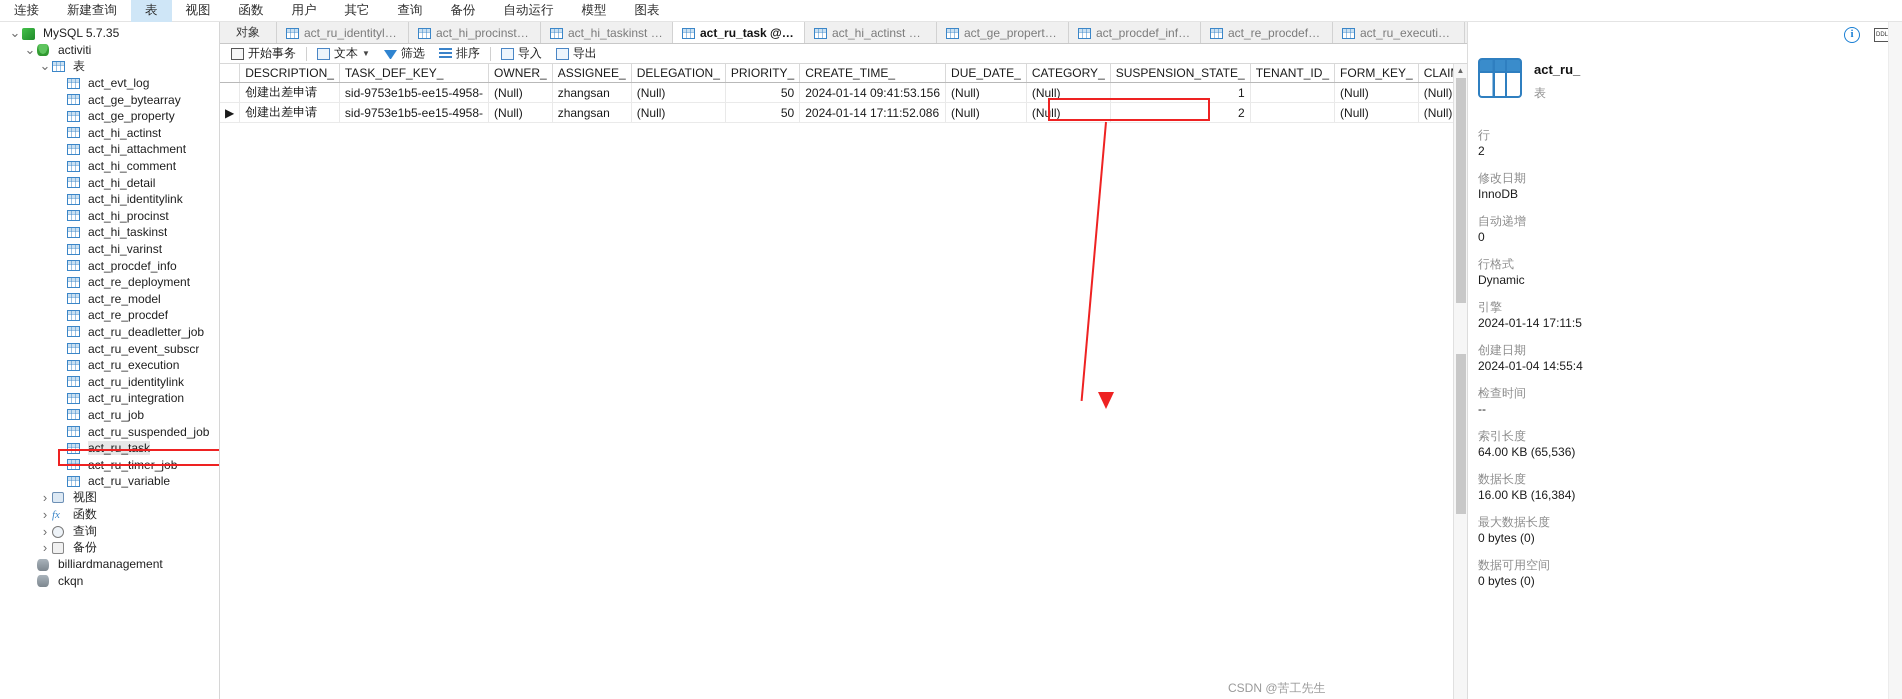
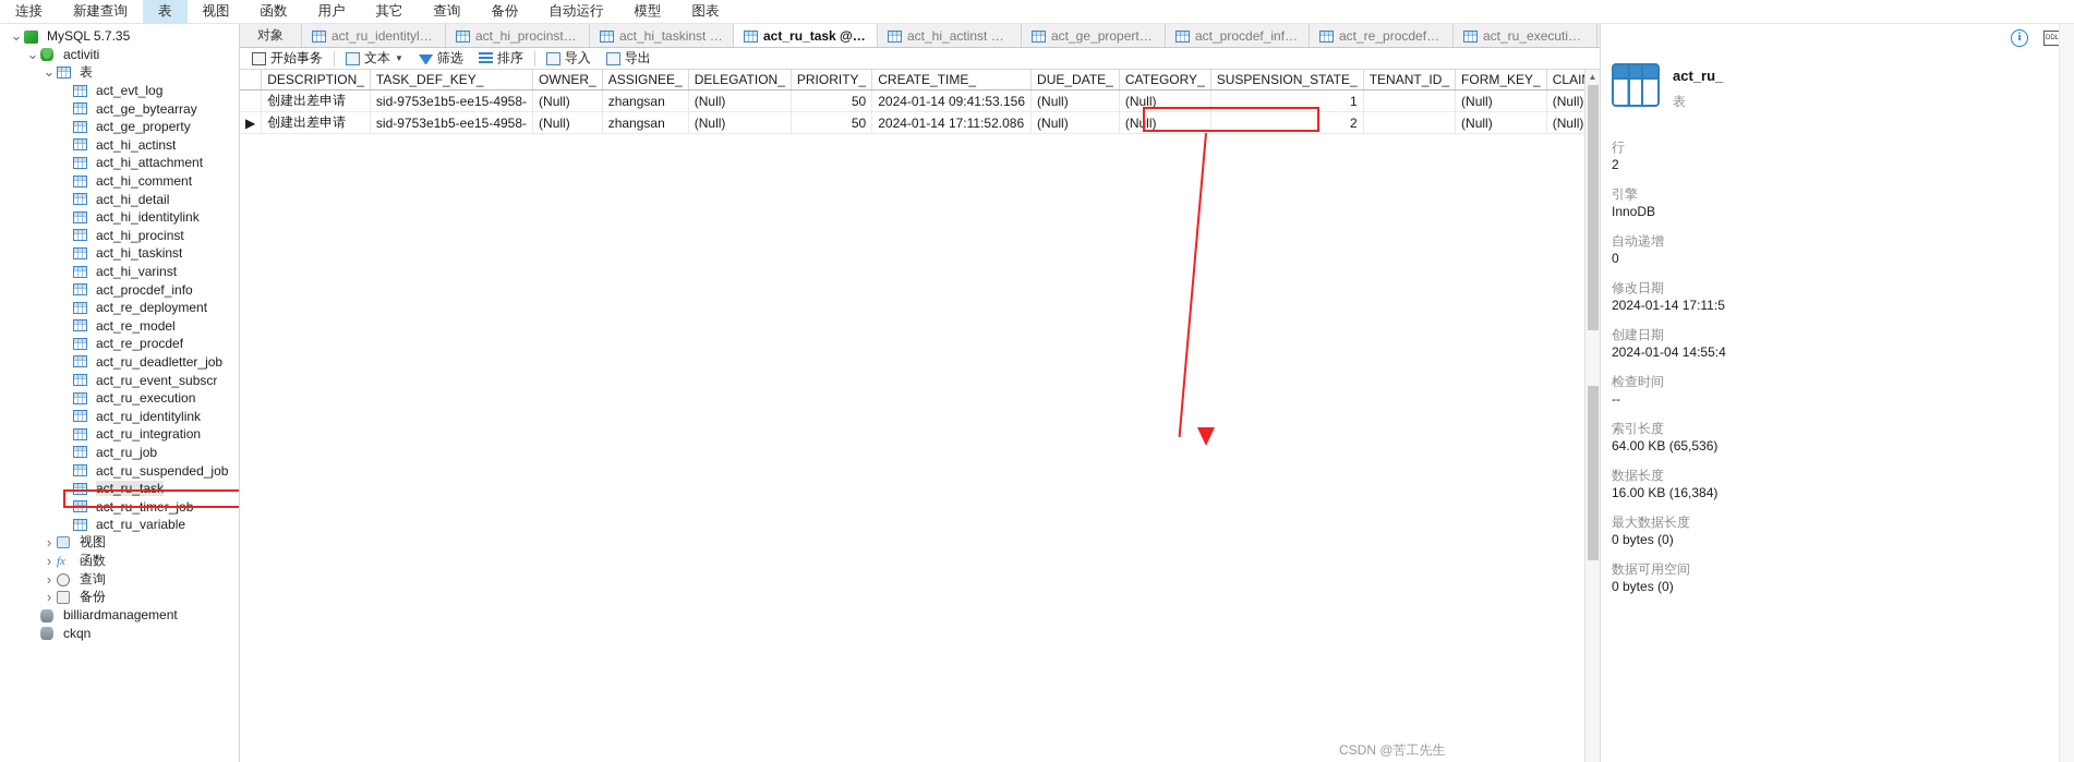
  连接
  新建查询
  表
  视图
  函数
  用户
  其它
  查询
  备份
  自动运行
  模型
  图表
  ⌄
  MySQL 5.7.35
  ⌄
  activiti
  ⌄
  表
  act_evt_log
  act_ge_bytearray
  act_ge_property
  act_hi_actinst
  act_hi_attachment
  act_hi_comment
  act_hi_detail
  act_hi_identitylink
  act_hi_procinst
  act_hi_taskinst
  act_hi_varinst
  act_procdef_info
  act_re_deployment
  act_re_model
  act_re_procdef
  act_ru_deadletter_job
  act_ru_event_subscr
  act_ru_execution
  act_ru_identitylink
  act_ru_integration
  act_ru_job
  act_ru_suspended_job
  act_ru_task
  act_ru_timer_job
  act_ru_variable
  ›
  视图
  ›
  fx
  函数
  ›
  查询
  ›
  备份
  billiardmanagement
  ckqn
  对象
  act_ru_identitylink
  act_ge_property
  act_procdef_info
  act_ru_execution
  开始事务
  文本
  ▼
  筛选
  排序
  导入
  导出
  	DESCRIPTION_	TASK_DEF_KEY_	OWNER_	ASSIGNEE_	DELEGATION_	PRIORITY_	CREATE_TIME_	DUE_DATE_	CATEGORY_	SUSPENSION_STATE_	TENANT_ID_	FORM_KEY_	CLAI
  	创建出差申请	sid-9753e1b5-ee15-4958-	(Null)	zhangsan	(Null)	50	2024-01-14 09:41:53.156	(Null)	(Null)	1		(Null)	(Null)
  ▶	创建出差申请	sid-9753e1b5-ee15-4958-	(Null)	zhangsan	(Null)	50	2024-01-14 17:11:52.086	(Null)	(Null)	2		(Null)	(Null)
  ▲
  i
  act_ru_
  表
  行
  2
- 修改日期
+ 引擎
  InnoDB
  自动递增
  0
- 行格式
- Dynamic
- 引擎
+ 修改日期
  2024-01-14 17:11:5
  创建日期
  2024-01-04 14:55:4
  检查时间
  --
  索引长度
  64.00 KB (65,536)
  数据长度
  16.00 KB (16,384)
  最大数据长度
  0 bytes (0)
  数据可用空间
  0 bytes (0)
  CSDN @苦工先生
